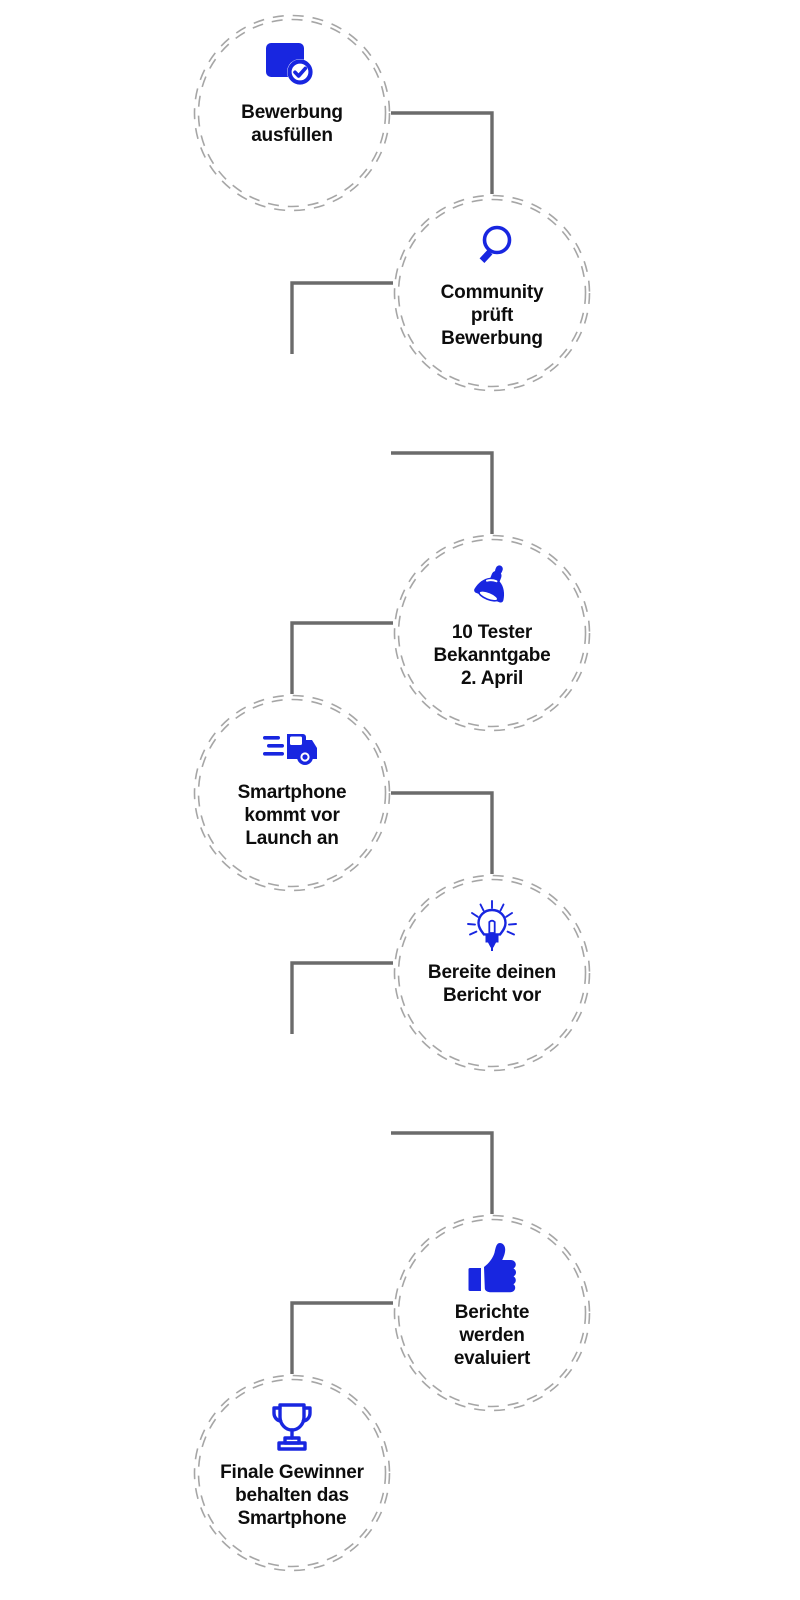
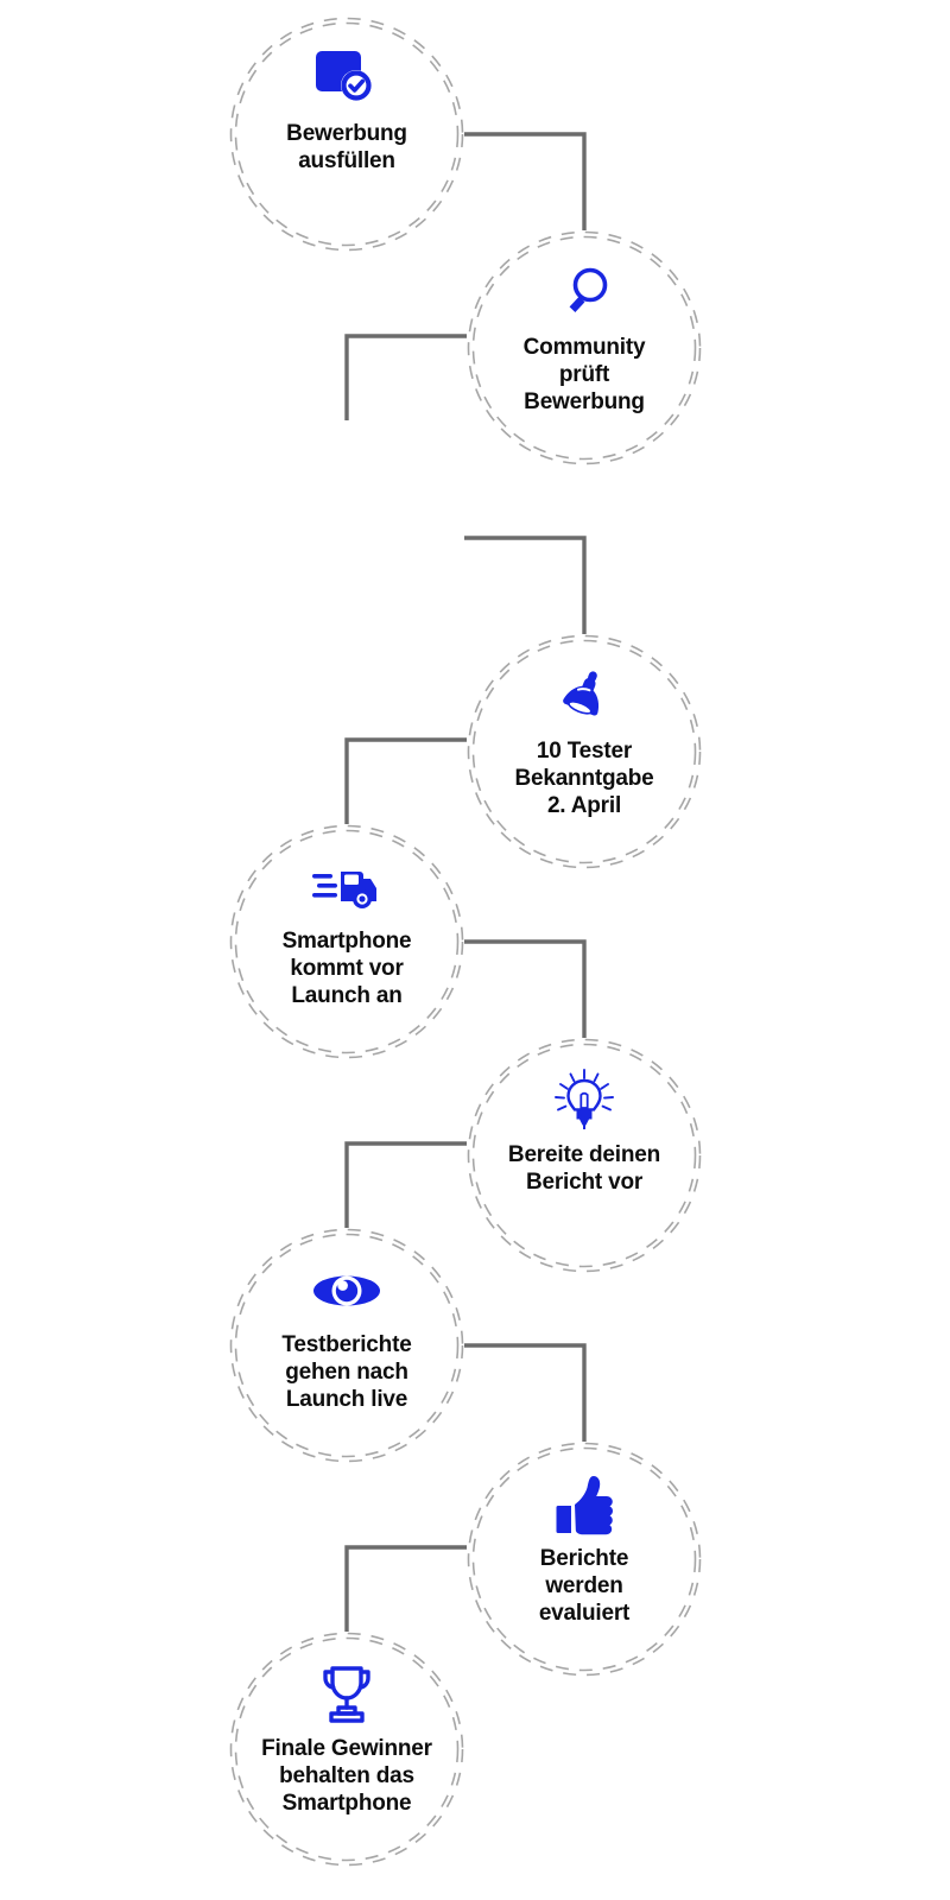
  Bewerbung
  ausfüllen
  Community
  prüft
  Bewerbung
  10 Tester
  Bekanntgabe
  2. April
  Smartphone
  kommt vor
  Launch an
  Bereite deinen
  Bericht vor
+ Testberichte
+ gehen nach
+ Launch live
  Berichte
  werden
  evaluiert
  Finale Gewinner
  behalten das
  Smartphone
